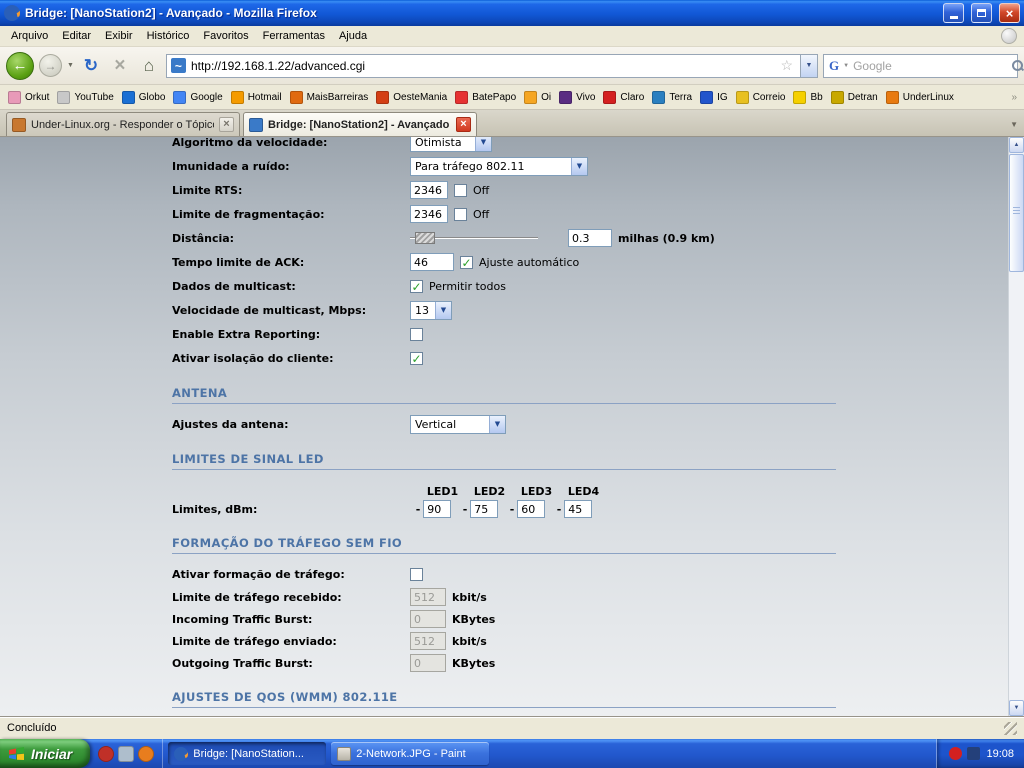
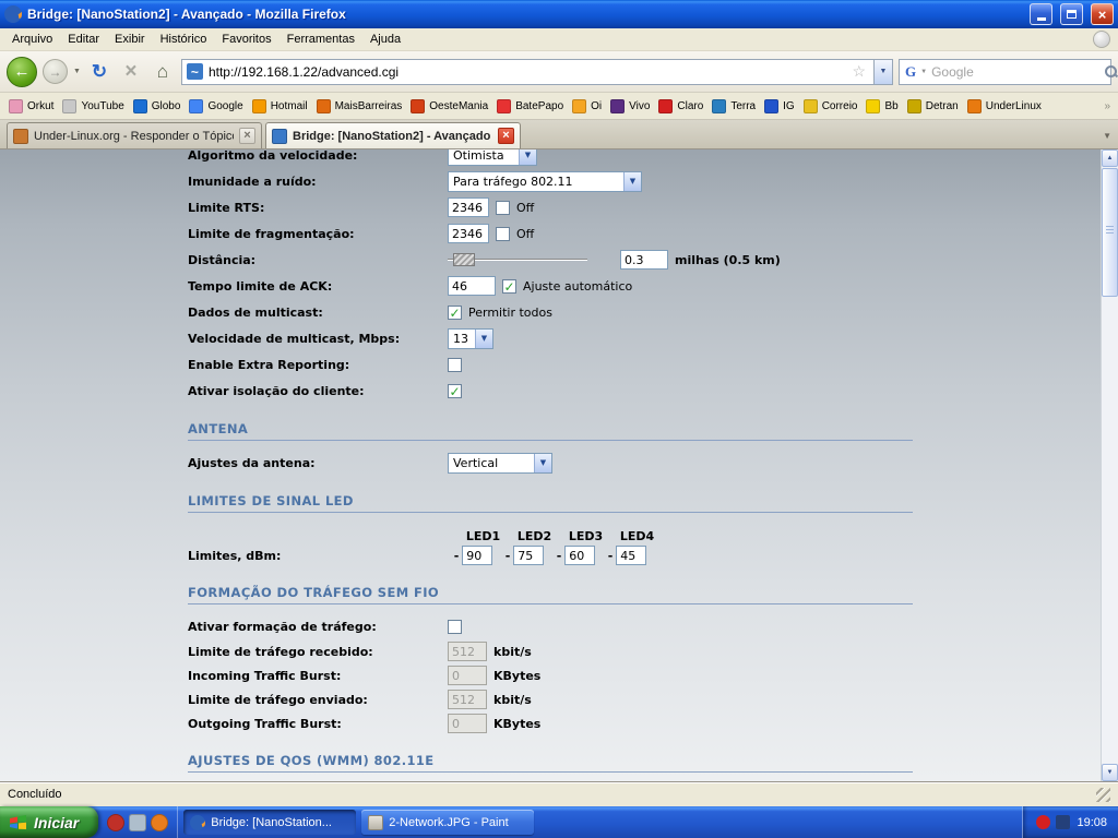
  Bridge: [NanoStation2] - Avançado - Mozilla Firefox
  ×
  Arquivo
  Editar
  Exibir
  Histórico
  Favoritos
  Ferramentas
  Ajuda
  ←
  →
  ↻
  ×
  ⌂
  ~
  http://192.168.1.22/advanced.cgi
  ☆
  G
  Google
  Orkut
  YouTube
  Globo
  Google
  Hotmail
  MaisBarreiras
  OesteMania
  BatePapo
  Oi
  Vivo
  Claro
  Terra
  IG
  Correio
  Bb
  Detran
  UnderLinux
  »
  Under-Linux.org - Responder o Tópic
  ×
  Bridge: [NanoStation2] - Avançado
  ×
  ▼
  Algoritmo da velocidade:
  Otimista
  ▼
  Imunidade a ruído:
  Para tráfego 802.11
  ▼
  Limite RTS:
  2346
  Off
  Limite de fragmentação:
  2346
  Off
  Distância:
  0.3
- milhas (0.9 km)
+ milhas (0.5 km)
  Tempo limite de ACK:
  46
  ✓
  Ajuste automático
  Dados de multicast:
  ✓
  Permitir todos
  Velocidade de multicast, Mbps:
  13
  ▼
  Enable Extra Reporting:
  Ativar isolação do cliente:
  ✓
  ANTENA
  Ajustes da antena:
  Vertical
  ▼
  LIMITES DE SINAL LED
  Limites, dBm:
  LED1
  LED2
  LED3
  LED4
  -
  90
  -
  75
  -
  60
  -
  45
  FORMAÇÃO DO TRÁFEGO SEM FIO
  Ativar formação de tráfego:
  Limite de tráfego recebido:
  512
  kbit/s
  Incoming Traffic Burst:
  0
  KBytes
  Limite de tráfego enviado:
  512
  kbit/s
  Outgoing Traffic Burst:
  0
  KBytes
  AJUSTES DE QOS (WMM) 802.11E
  Concluído
  Iniciar
  Bridge: [NanoStation...
  2-Network.JPG - Paint
  19:08
